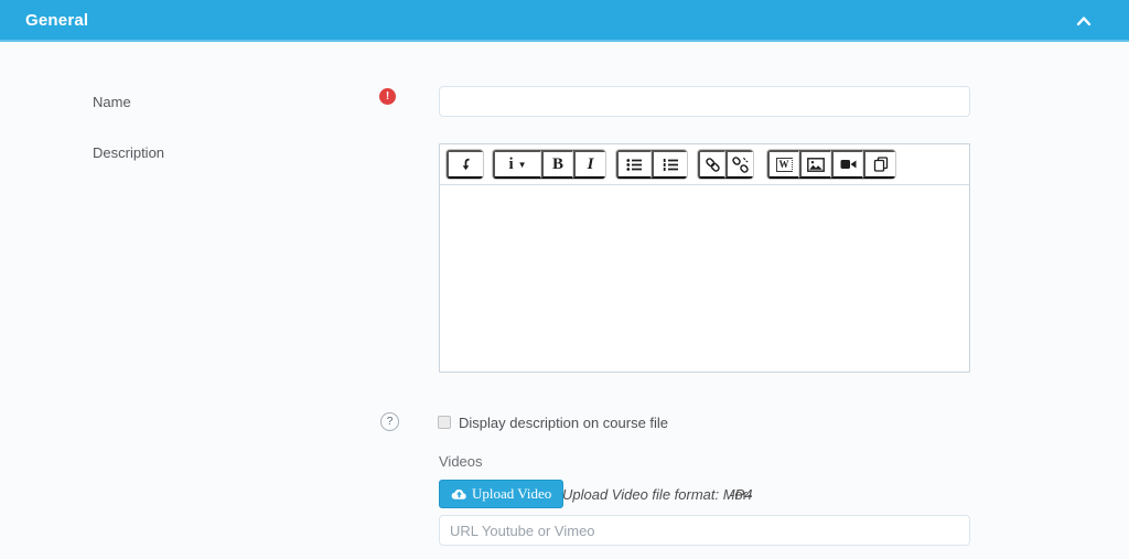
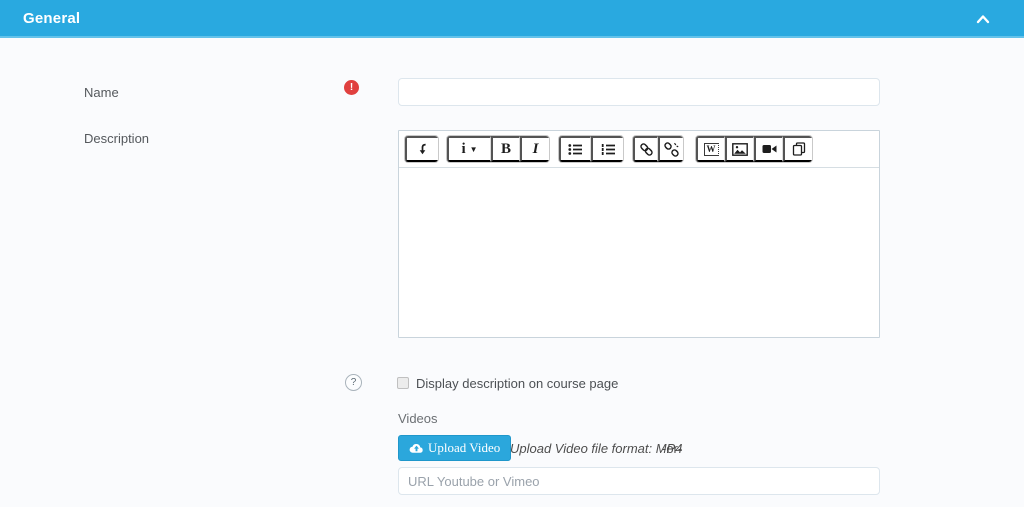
  General
  Name
  !
  Description
  i
  ▼
  B
  I
  W
  ?
- Display description on course file
+ Display description on course page
  Videos
  Upload Video
  Upload Video file format: MP4
  -or-
  URL Youtube or Vimeo
